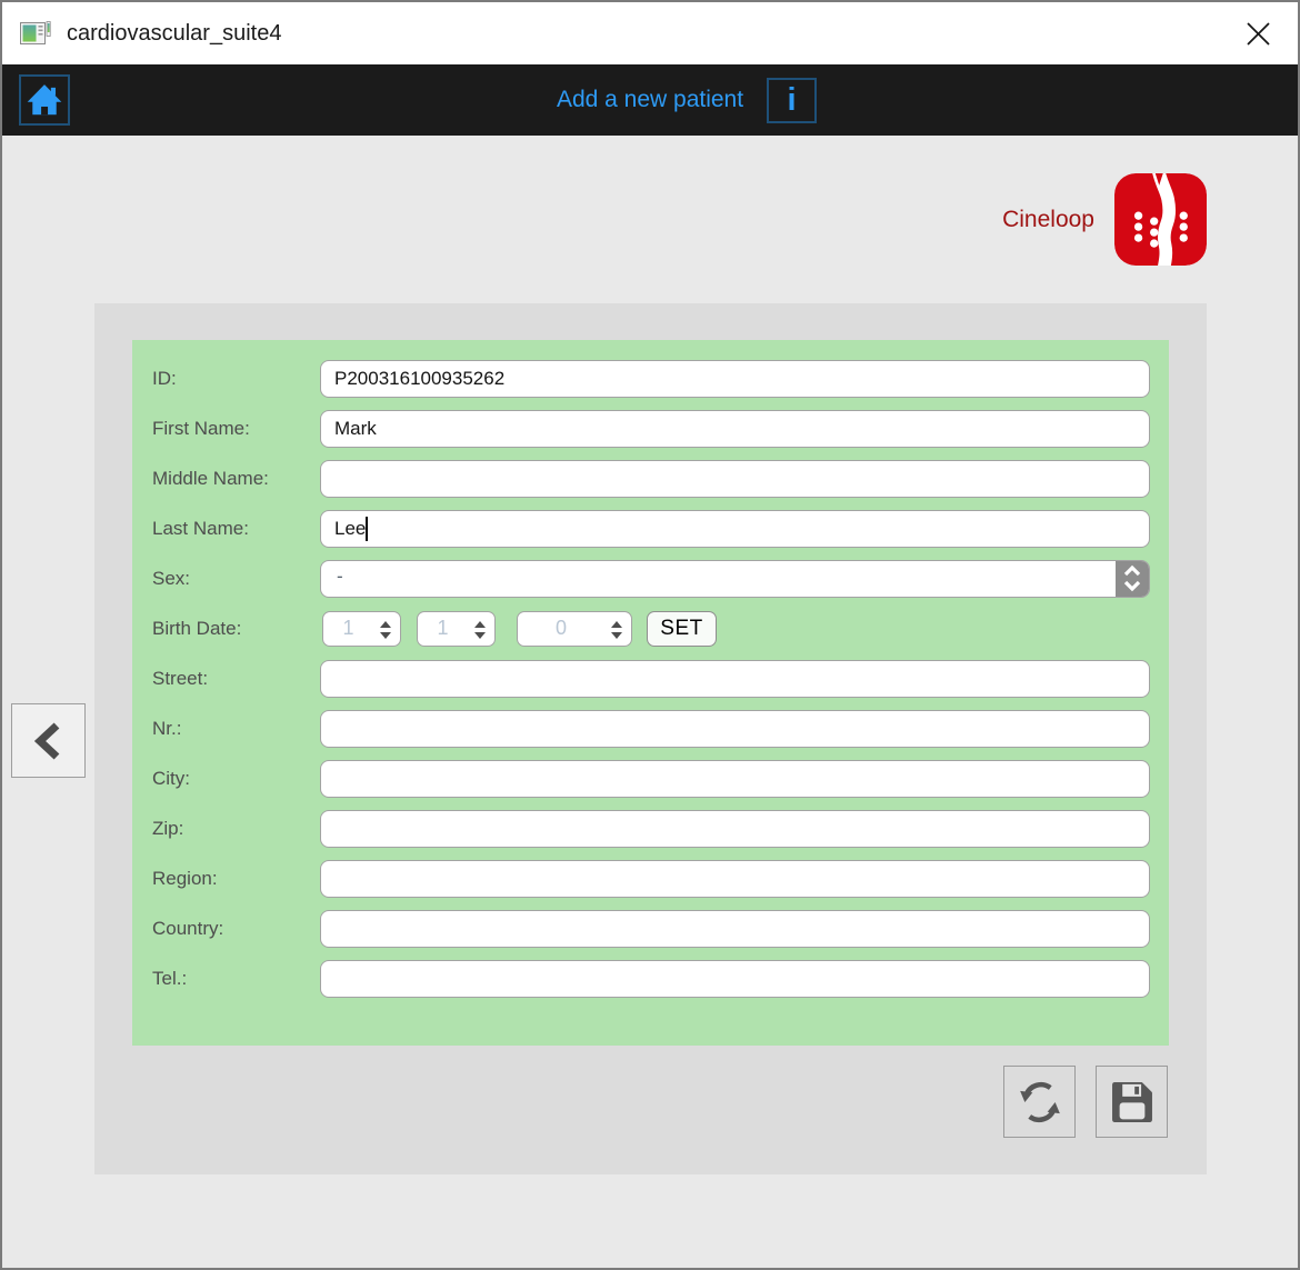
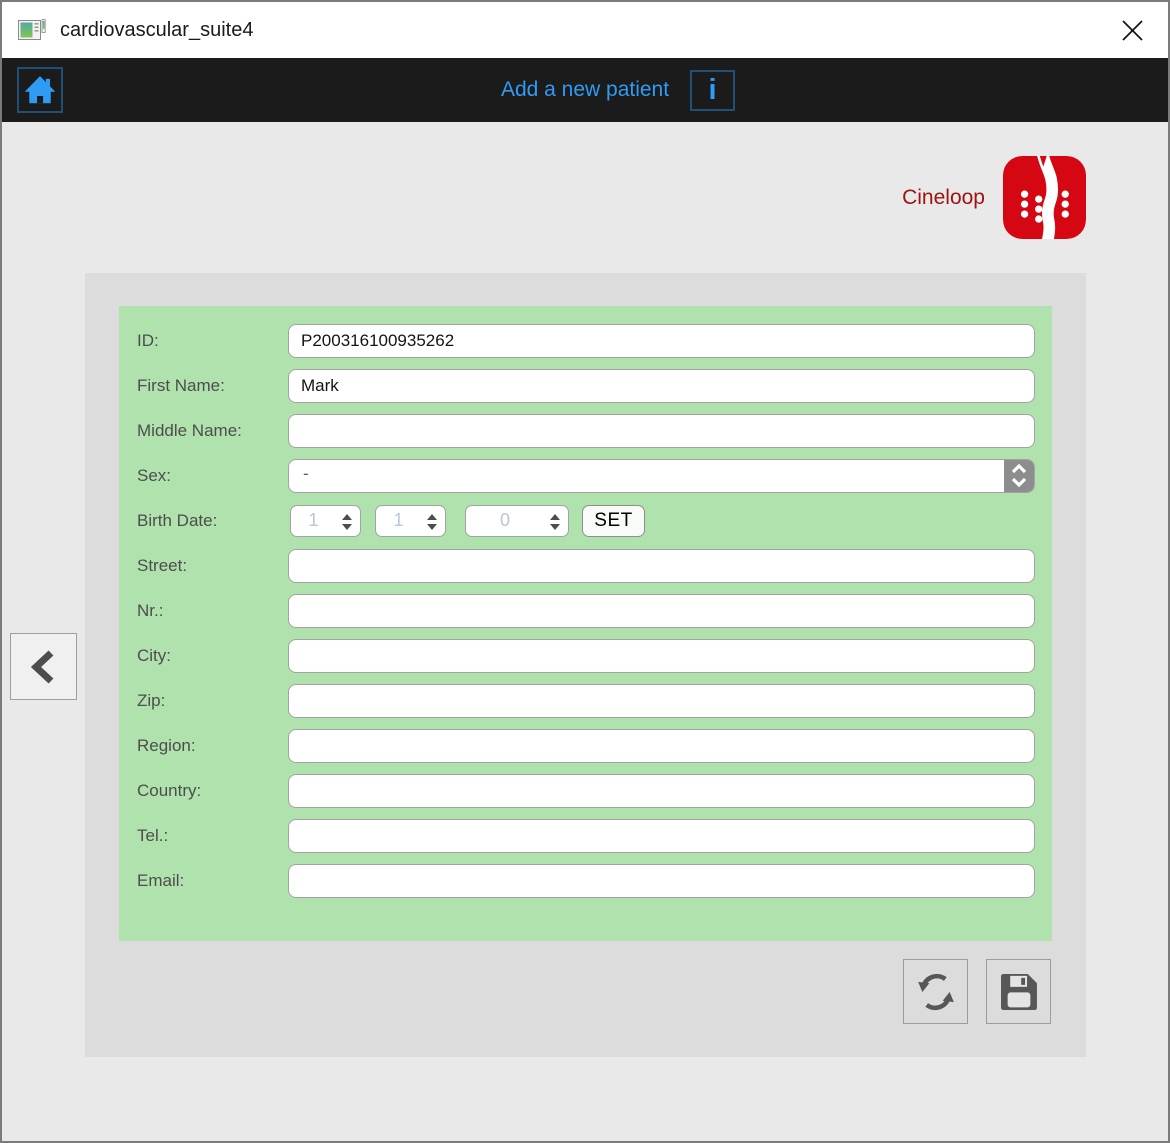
  cardiovascular_suite4
  Add a new patient
  i
  Cineloop
  ID:
  P200316100935262
  First Name:
  Mark
  Middle Name:
- Last Name:
- Lee
  Sex:
  -
  Birth Date:
  1
  1
  0
  SET
  Street:
  Nr.:
  City:
  Zip:
  Region:
  Country:
  Tel.:
+ Email:
